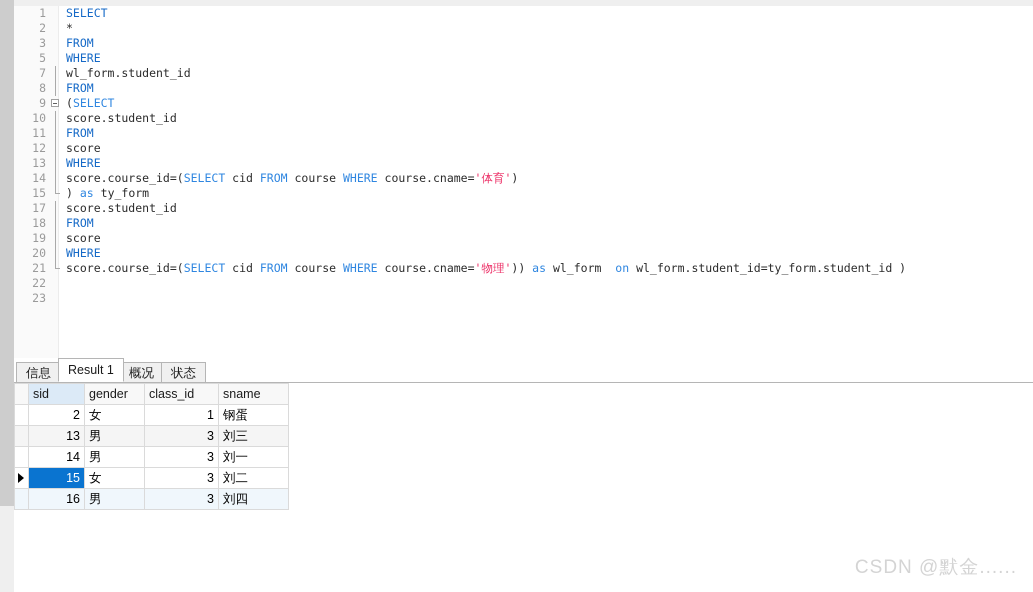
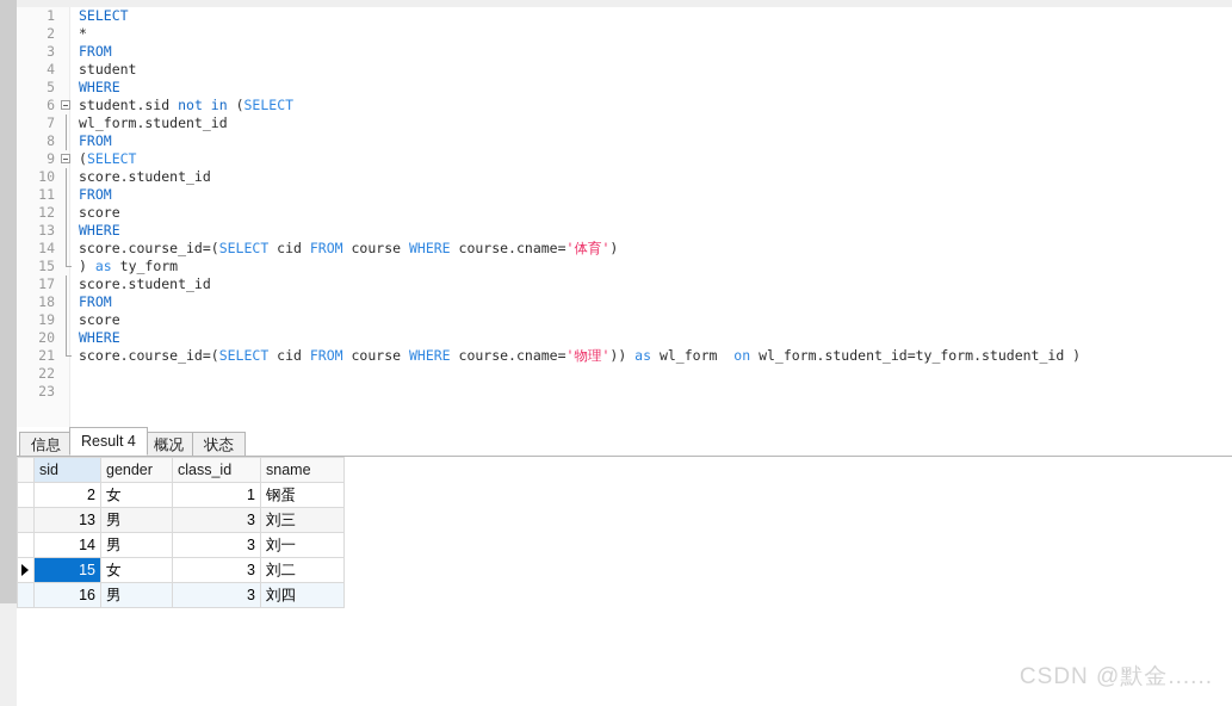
  1
  SELECT
  2
  *
  3
  FROM
+ 4
+ student
  5
  WHERE
+ 6
+ student.sid not in (SELECT
  7
  wl_form.student_id
  8
  FROM
  9
  (SELECT
  10
  score.student_id
  11
  FROM
  12
  score
  13
  WHERE
  14
  score.course_id=(SELECT cid FROM course WHERE course.cname='体育')
  15
  ) as ty_form
  17
  score.student_id
  18
  FROM
  19
  score
  20
  WHERE
  21
  score.course_id=(SELECT cid FROM course WHERE course.cname='物理')) as wl_form on wl_form.student_id=ty_form.student_id )
  22
  23
  信息
- Result 1
+ Result 4
  概况
  状态
  	sid	gender	class_id	sname
  	2	女	1	钢蛋
  	13	男	3	刘三
  	14	男	3	刘一
  	15	女	3	刘二
  	16	男	3	刘四
  CSDN @默金......
